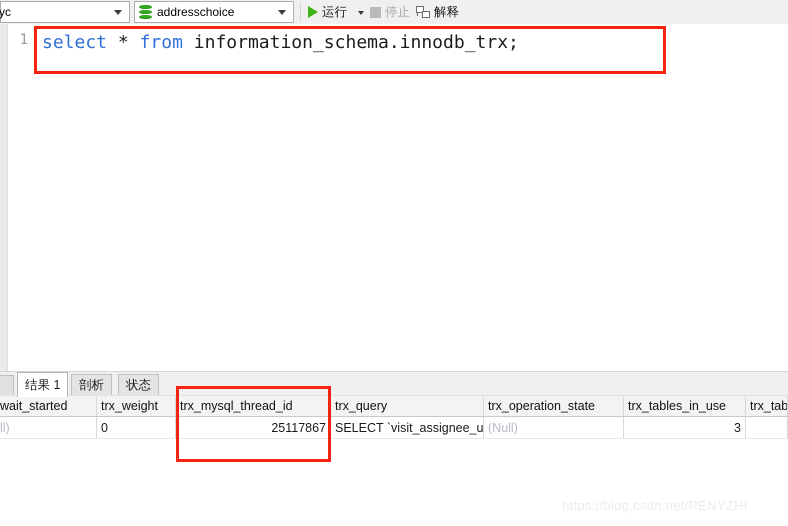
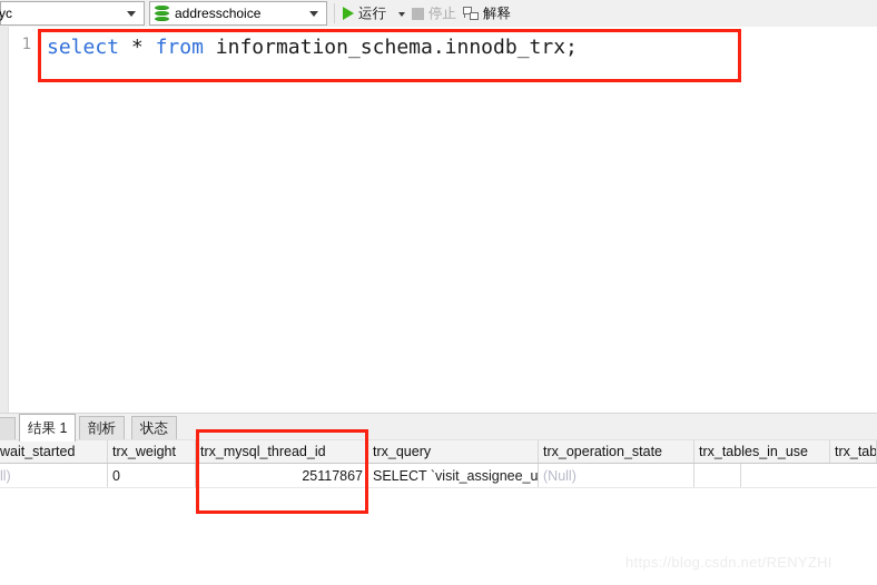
  yc
  addresschoice
  运行
  停止
  解释
  1
  select * from information_schema.innodb_trx;
  结果 1
  剖析
  状态
  wait_started
  trx_weight
  trx_mysql_thread_id
  trx_query
  trx_operation_state
  trx_tables_in_use
  trx_tab
  ll)
  0
  25117867
  SELECT `visit_assignee_u
  (Null)
- 3
